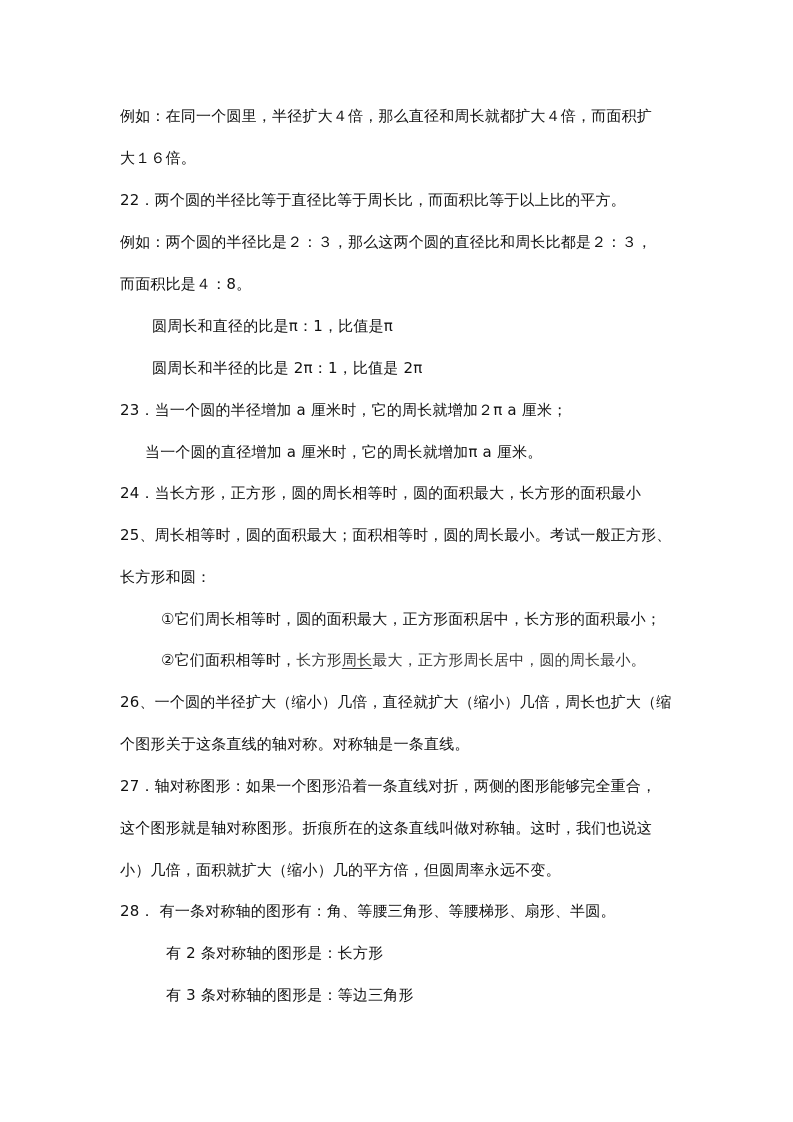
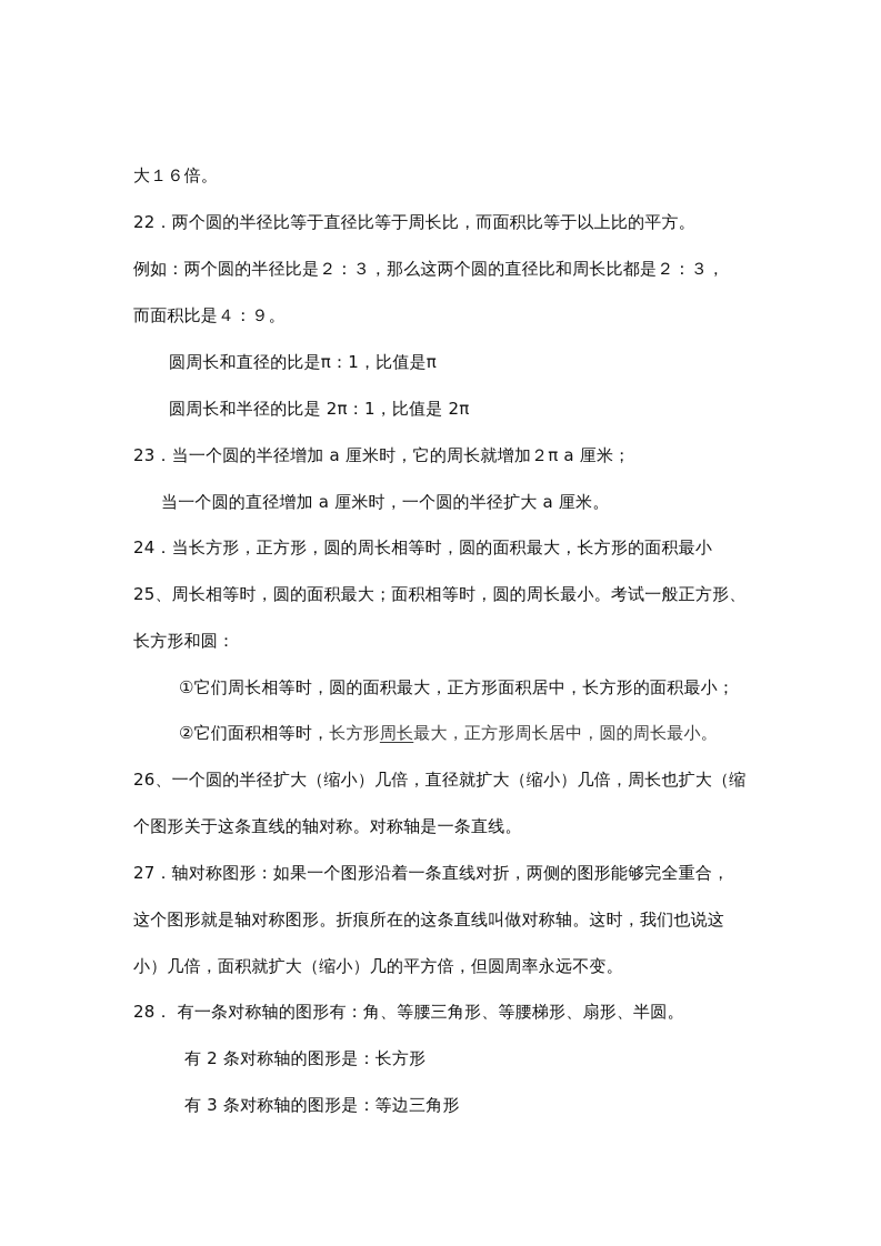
- 例如：在同一个圆里，半径扩大４倍，那么直径和周长就都扩大４倍，而面积扩
  大１６倍。
  22．两个圆的半径比等于直径比等于周长比，而面积比等于以上比的平方。
  例如：两个圆的半径比是２：３，那么这两个圆的直径比和周长比都是２：３，
- 而面积比是４：8。
+ 而面积比是４：９。
  圆周长和直径的比是π：1，比值是π
  圆周长和半径的比是 2π：1，比值是 2π
  23．当一个圆的半径增加 a 厘米时，它的周长就增加２π a 厘米；
- 当一个圆的直径增加 a 厘米时，它的周长就增加π a 厘米。
+ 当一个圆的直径增加 a 厘米时，一个圆的半径扩大 a 厘米。
  24．当长方形，正方形，圆的周长相等时，圆的面积最大，长方形的面积最小
  25、周长相等时，圆的面积最大；面积相等时，圆的周长最小。考试一般正方形、
  长方形和圆：
  ①它们周长相等时，圆的面积最大，正方形面积居中，长方形的面积最小；
  ②它们面积相等时，长方形周长最大，正方形周长居中，圆的周长最小。
  26、一个圆的半径扩大（缩小）几倍，直径就扩大（缩小）几倍，周长也扩大（缩
  个图形关于这条直线的轴对称。对称轴是一条直线。
  27．轴对称图形：如果一个图形沿着一条直线对折，两侧的图形能够完全重合，
  这个图形就是轴对称图形。折痕所在的这条直线叫做对称轴。这时，我们也说这
  小）几倍，面积就扩大（缩小）几的平方倍，但圆周率永远不变。
  28． 有一条对称轴的图形有：角、等腰三角形、等腰梯形、扇形、半圆。
  有 2 条对称轴的图形是：长方形
  有 3 条对称轴的图形是：等边三角形
